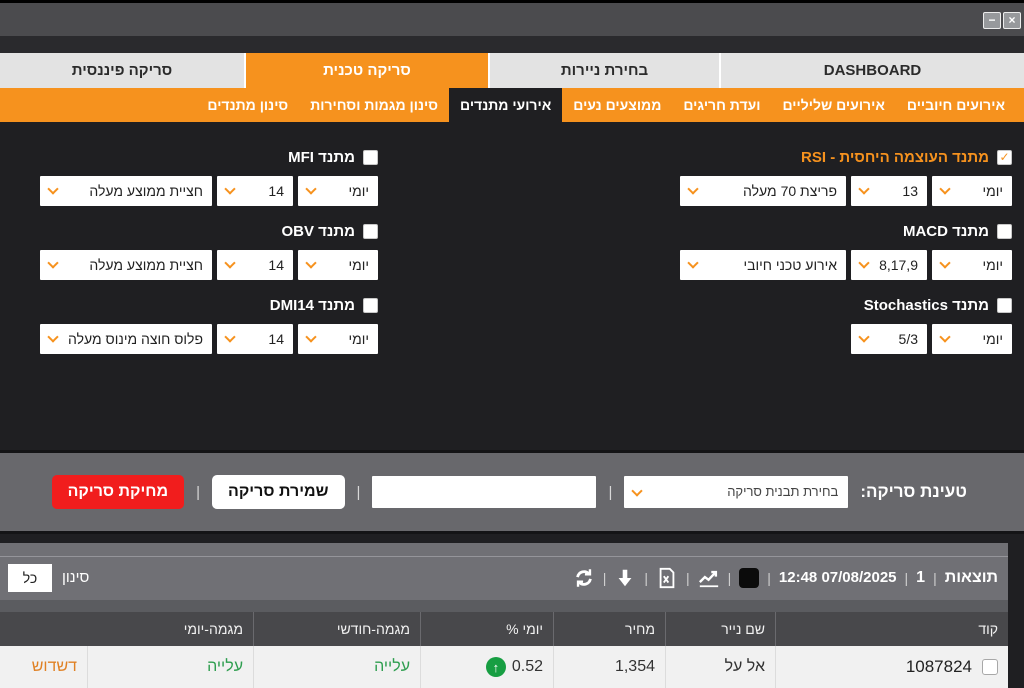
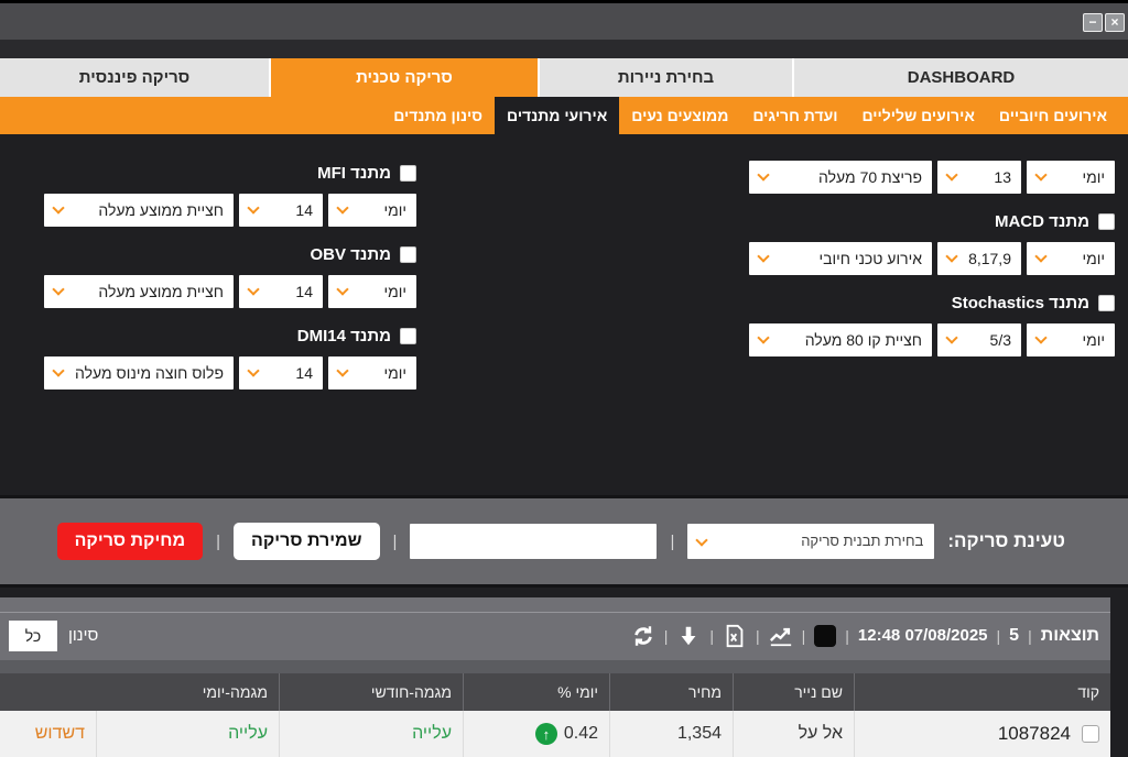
  −
  ×
  DASHBOARD
  בחירת ניירות
  סריקה טכנית
  סריקה פיננסית
  אירועים חיוביים
  אירועים שליליים
  ועדת חריגים
  ממוצעים נעים
  אירועי מתנדים
- סינון מגמות וסחירות
  סינון מתנדים
- ✓
- מתנד העוצמה היחסית - RSI
  יומי
  13
  פריצת 70 מעלה
  מתנד MACD
  יומי
  8,17,9
  אירוע טכני חיובי
  מתנד Stochastics
  יומי
  5/3
+ חציית קו 80 מעלה
  מתנד MFI
  יומי
  14
  חציית ממוצע מעלה
  מתנד OBV
  יומי
  14
  חציית ממוצע מעלה
  מתנד DMI14
  יומי
  14
  פלוס חוצה מינוס מעלה
  טעינת סריקה:
  בחירת תבנית סריקה
  |
  |
  שמירת סריקה
  |
  מחיקת סריקה
  תוצאות
  |
- 1
+ 5
  |
  07/08/2025 12:48
  |
  |
  |
  |
  |
  סינון
  כל
  קוד
  שם נייר
  מחיר
  יומי %
  מגמה-חודשי
  מגמה-יומי
  1087824
  אל על
  1,354
- 0.52
+ 0.42
  ↑
  עלייה
  עלייה
  דשדוש
